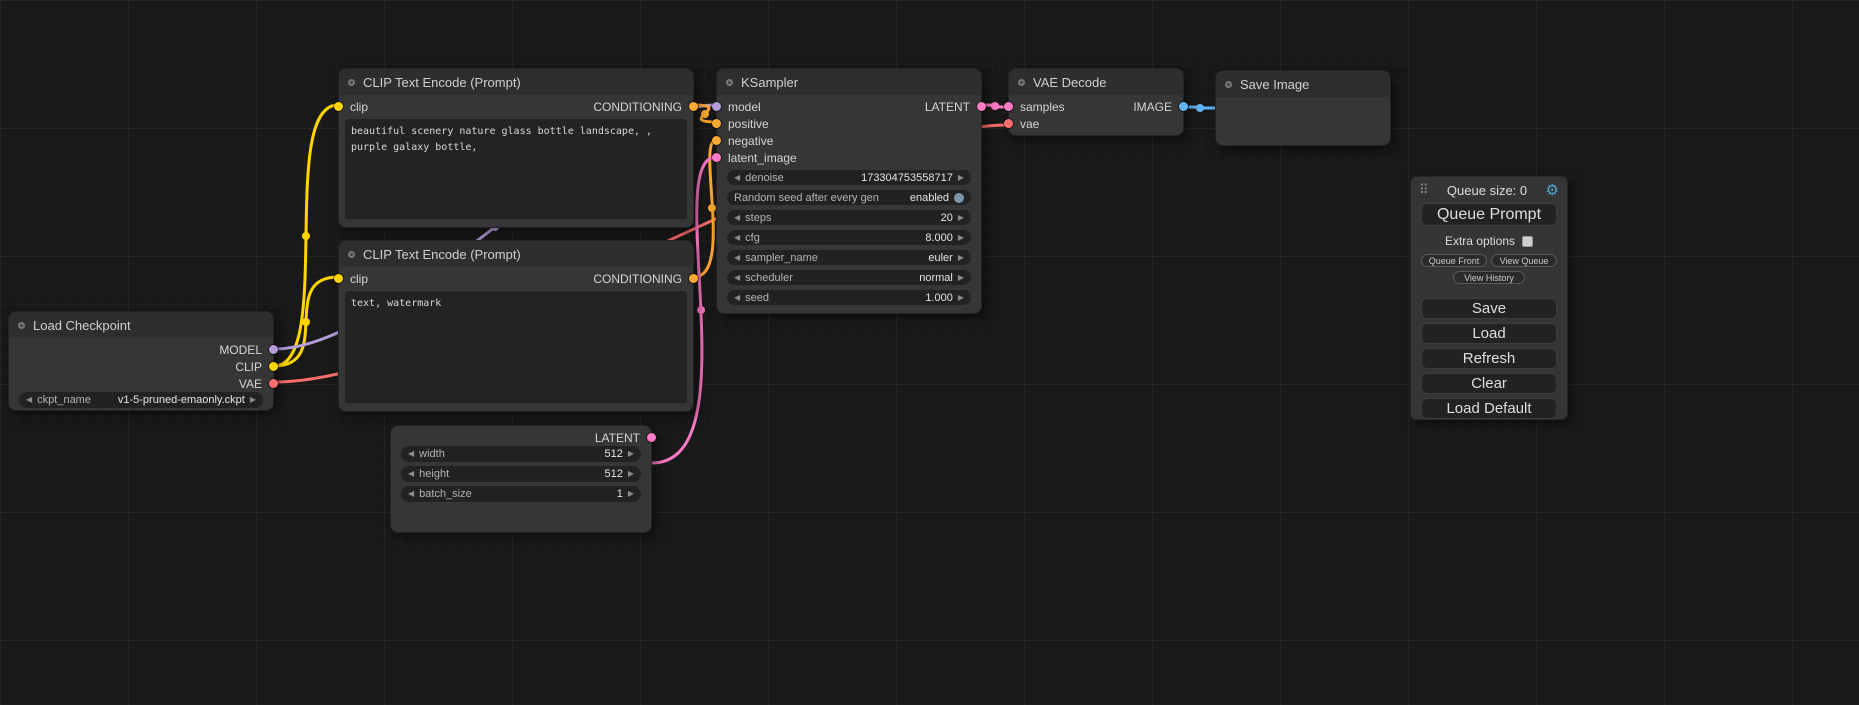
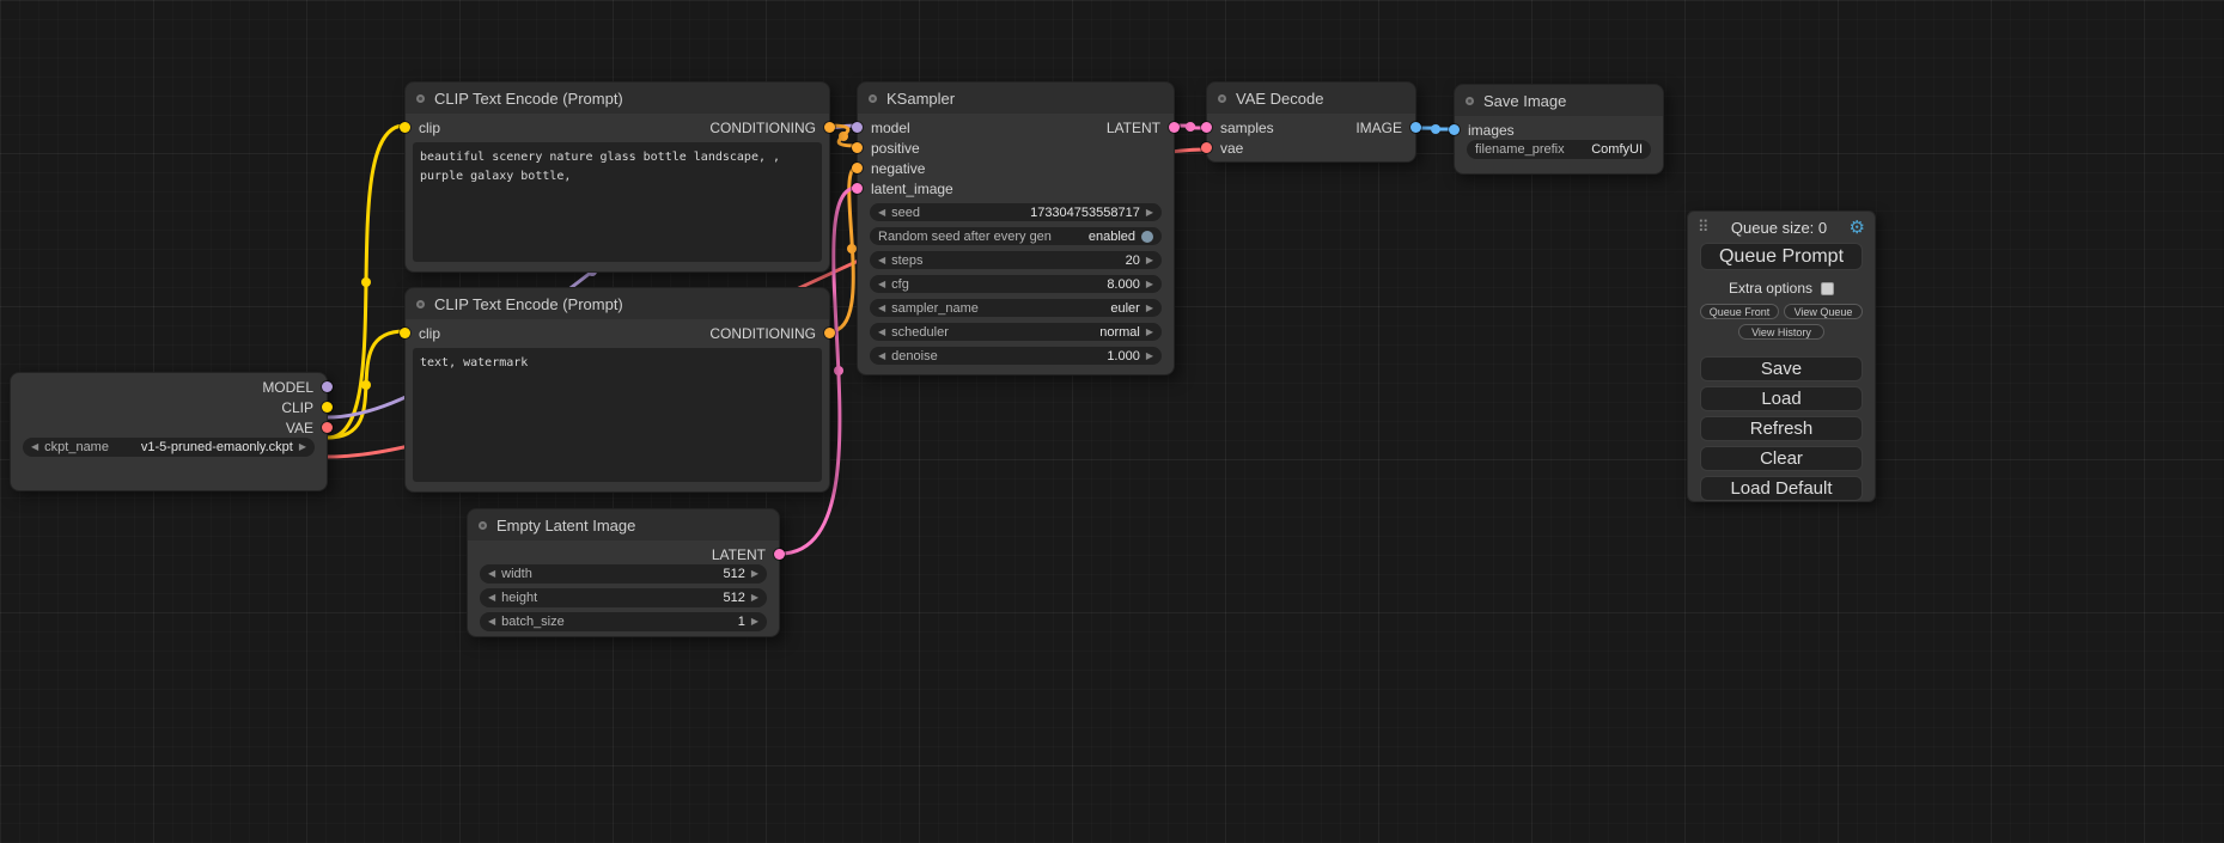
- Load Checkpoint
  MODEL
  CLIP
  VAE
  ◀
  ckpt_name
  v1-5-pruned-emaonly.ckpt
  ▶
  CLIP Text Encode (Prompt)
  clip
  CONDITIONING
  beautiful scenery nature glass bottle landscape, , purple galaxy bottle,
  CLIP Text Encode (Prompt)
  clip
  CONDITIONING
  text, watermark
+ Empty Latent Image
  LATENT
  ◀
  width
  512
  ▶
  ◀
  height
  512
  ▶
  ◀
  batch_size
  1
  ▶
  KSampler
  model
  LATENT
  positive
  negative
  latent_image
  ◀
- denoise
+ seed
  173304753558717
  ▶
  Random seed after every gen
  enabled
  ◀
  steps
  20
  ▶
  ◀
  cfg
  8.000
  ▶
  ◀
  sampler_name
  euler
  ▶
  ◀
  scheduler
  normal
  ▶
  ◀
- seed
+ denoise
  1.000
  ▶
  VAE Decode
  samples
  IMAGE
  vae
  Save Image
+ images
+ filename_prefix
+ ComfyUI
  ⠿
  Queue size: 0
  ⚙
  Queue Prompt
  Extra options
  Queue Front
  View Queue
  View History
  Save
  Load
  Refresh
  Clear
  Load Default
